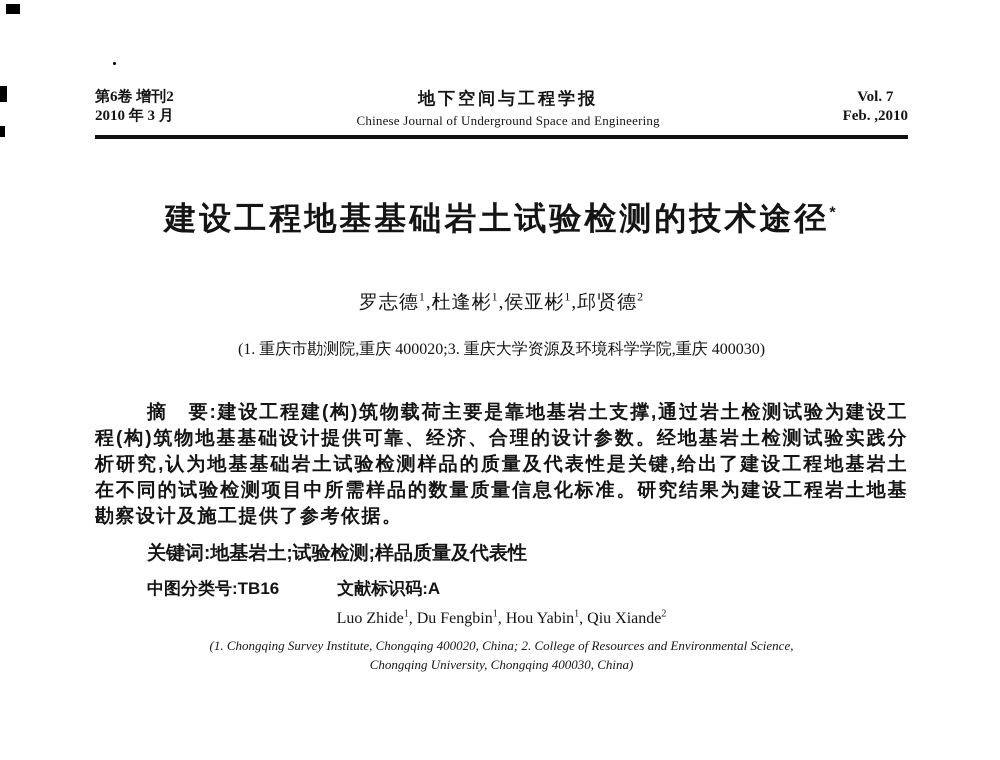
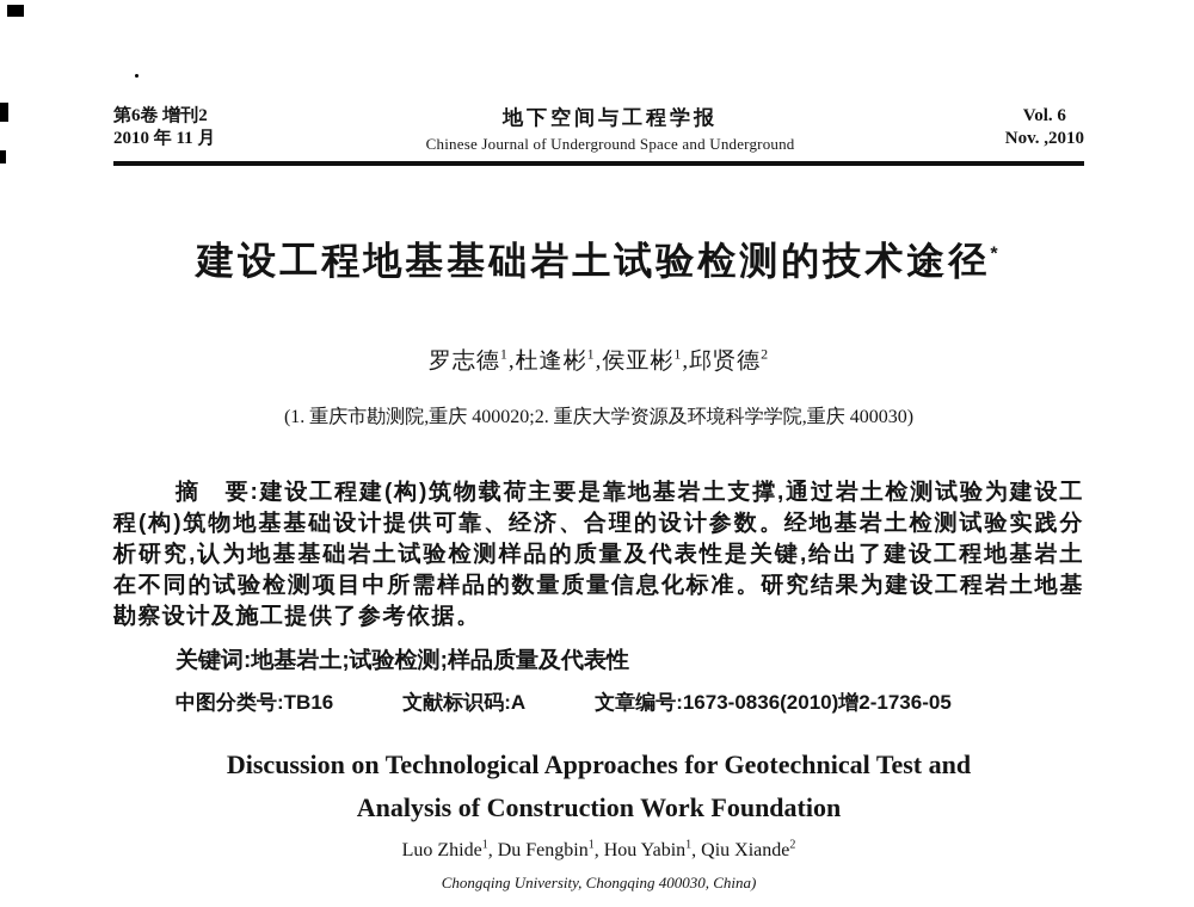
  第6卷 增刊2
- 2010 年 3 月
+ 2010 年 11 月
  地下空间与工程学报
- Chinese Journal of Underground Space and Engineering
+ Chinese Journal of Underground Space and Underground
- Vol. 7
+ Vol. 6
- Feb. ,2010
+ Nov. ,2010
  建设工程地基基础岩土试验检测的技术途径*
  罗志德1,杜逢彬1,侯亚彬1,邱贤德2
- (1. 重庆市勘测院,重庆 400020;3. 重庆大学资源及环境科学学院,重庆 400030)
+ (1. 重庆市勘测院,重庆 400020;2. 重庆大学资源及环境科学学院,重庆 400030)
  摘 要:建设工程建(构)筑物载荷主要是靠地基岩土支撑,通过岩土检测试验为建设工程(构)筑物地基基础设计提供可靠、经济、合理的设计参数。经地基岩土检测试验实践分析研究,认为地基基础岩土试验检测样品的质量及代表性是关键,给出了建设工程地基岩土在不同的试验检测项目中所需样品的数量质量信息化标准。研究结果为建设工程岩土地基勘察设计及施工提供了参考依据。
  关键词:地基岩土;试验检测;样品质量及代表性
  中图分类号:TB16
  文献标识码:A
+ 文章编号:1673-0836(2010)增2-1736-05
+ Discussion on Technological Approaches for Geotechnical Test and
+ Analysis of Construction Work Foundation
  Luo Zhide1, Du Fengbin1, Hou Yabin1, Qiu Xiande2
- (1. Chongqing Survey Institute, Chongqing 400020, China; 2. College of Resources and Environmental Science,
  Chongqing University, Chongqing 400030, China)
